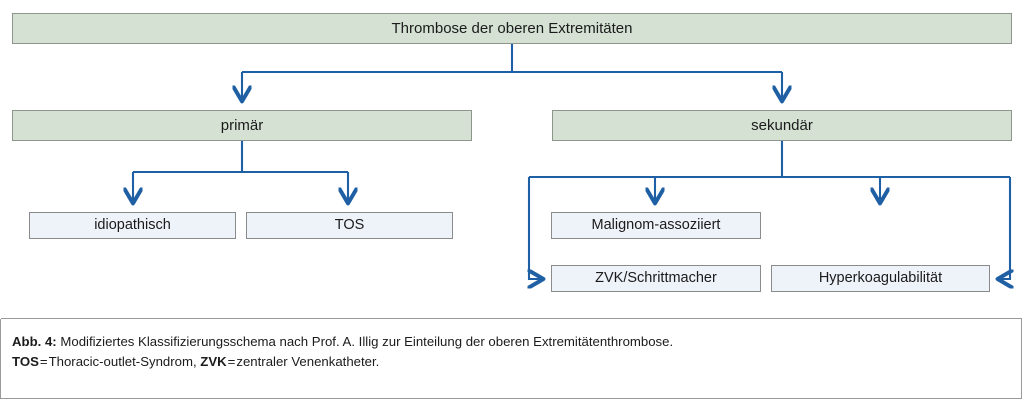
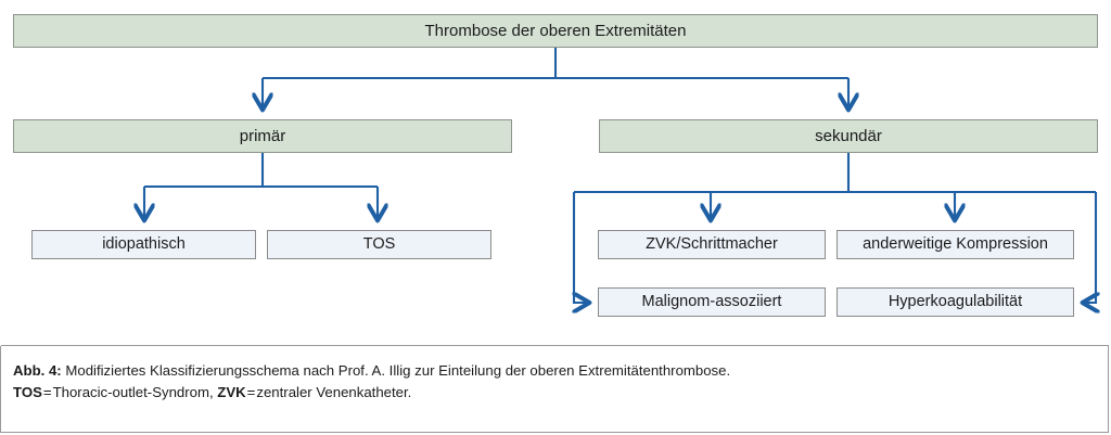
  Thrombose der oberen Extremitäten
  primär
  sekundär
  idiopathisch
  TOS
- Malignom-assoziiert
+ ZVK/Schrittmacher
+ anderweitige Kompression
- ZVK/Schrittmacher
+ Malignom-assoziiert
  Hyperkoagulabilität
  Abb. 4: Modifiziertes Klassifizierungsschema nach Prof. A. Illig zur Einteilung der oberen Extremitätenthrombose.
  TOS=Thoracic-outlet-Syndrom, ZVK=zentraler Venenkatheter.
